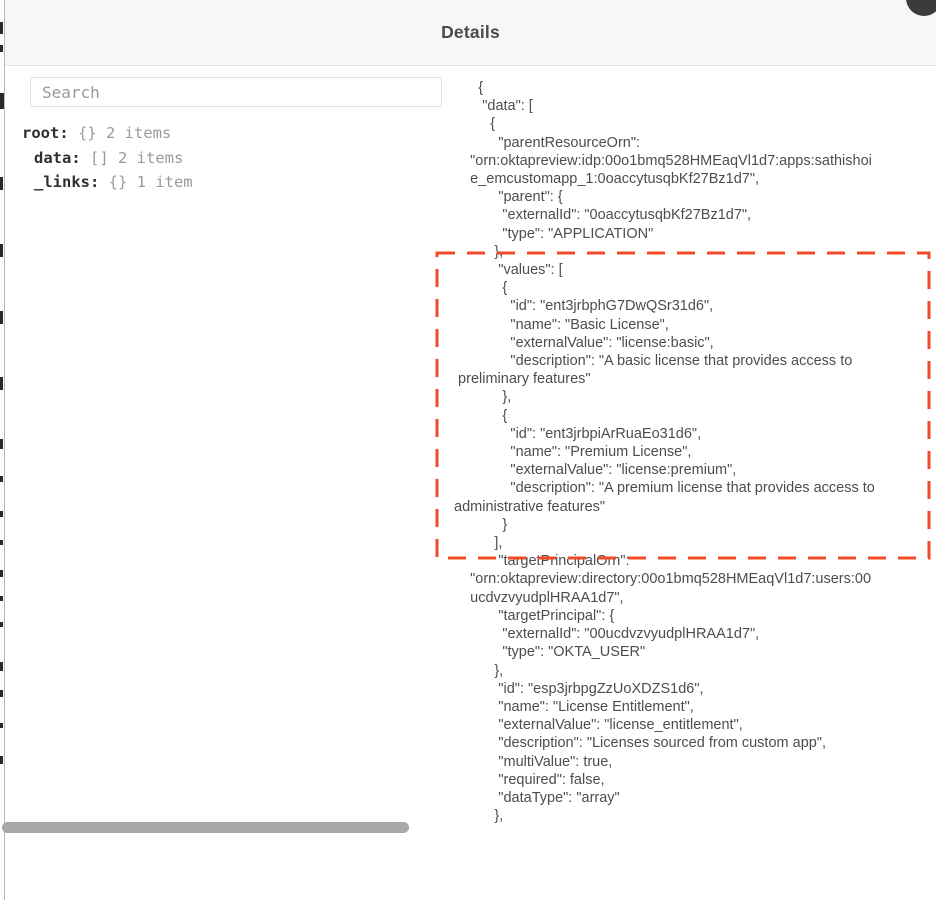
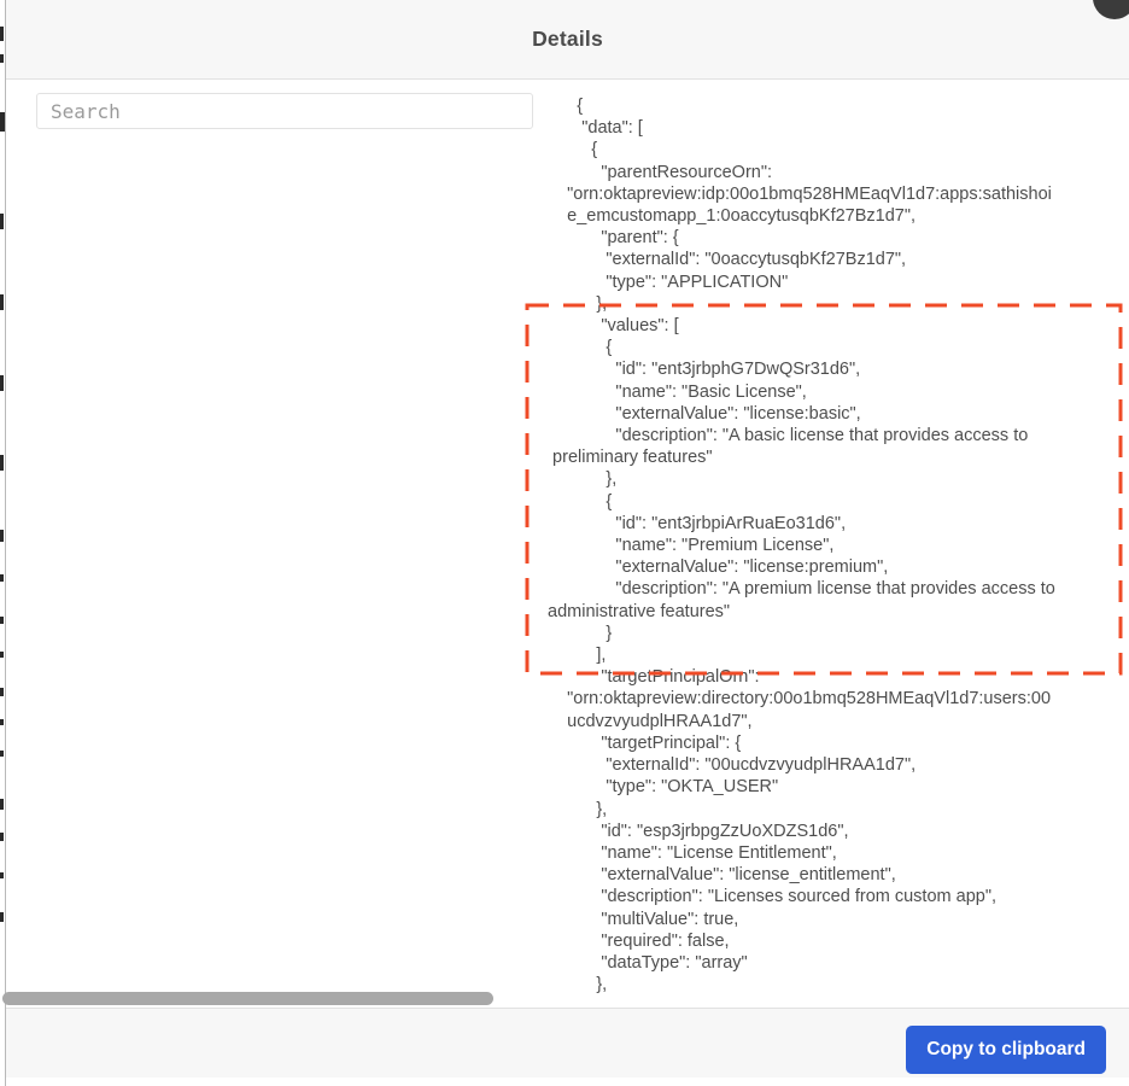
  Details
  Search
- root: {} 2 items
- data: [] 2 items
- _links: {} 1 item
  {
  "data": [
  {
  "parentResourceOrn":
  "orn:oktapreview:idp:00o1bmq528HMEaqVl1d7:apps:sathishoi
  e_emcustomapp_1:0oaccytusqbKf27Bz1d7",
  "parent": {
  "externalId": "0oaccytusqbKf27Bz1d7",
  "type": "APPLICATION"
  "values": [
  {
  "id": "ent3jrbphG7DwQSr31d6",
  "name": "Basic License",
  "externalValue": "license:basic",
  "description": "A basic license that provides access to
  preliminary features"
  },
  {
  "id": "ent3jrbpiArRuaEo31d6",
  "name": "Premium License",
  "externalValue": "license:premium",
  "description": "A premium license that provides access to
  administrative features"
  }
  ],
  "targetPrincipalOrn":
  "orn:oktapreview:directory:00o1bmq528HMEaqVl1d7:users:00
  ucdvzvyudplHRAA1d7",
  "targetPrincipal": {
  "externalId": "00ucdvzvyudplHRAA1d7",
  "type": "OKTA_USER"
  },
  "id": "esp3jrbpgZzUoXDZS1d6",
  "name": "License Entitlement",
  "externalValue": "license_entitlement",
  "description": "Licenses sourced from custom app",
  "multiValue": true,
  "required": false,
  "dataType": "array"
  },
+ Copy to clipboard
